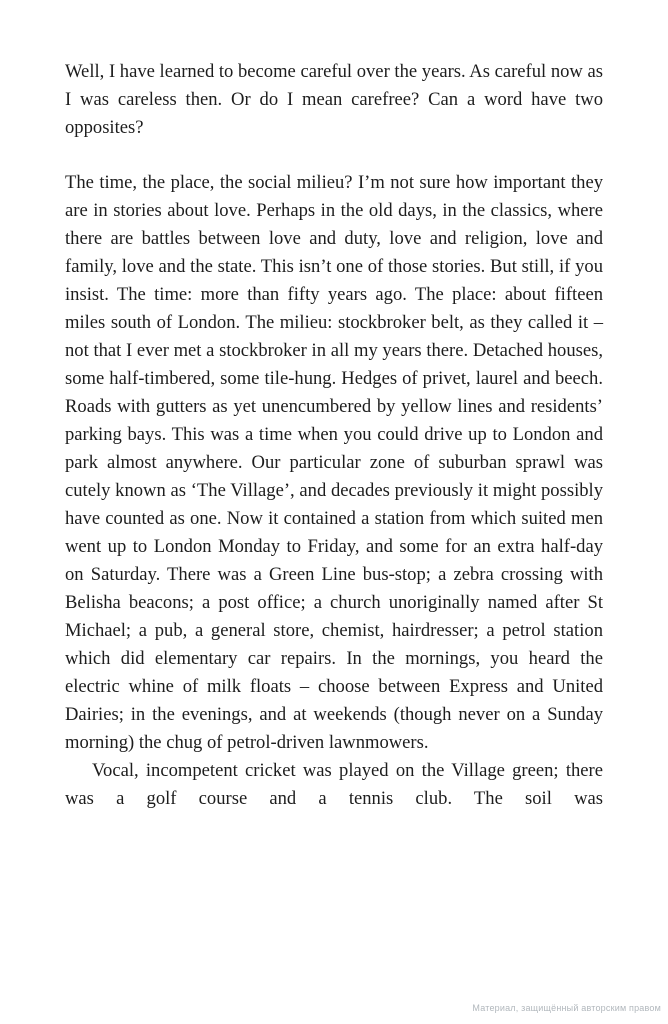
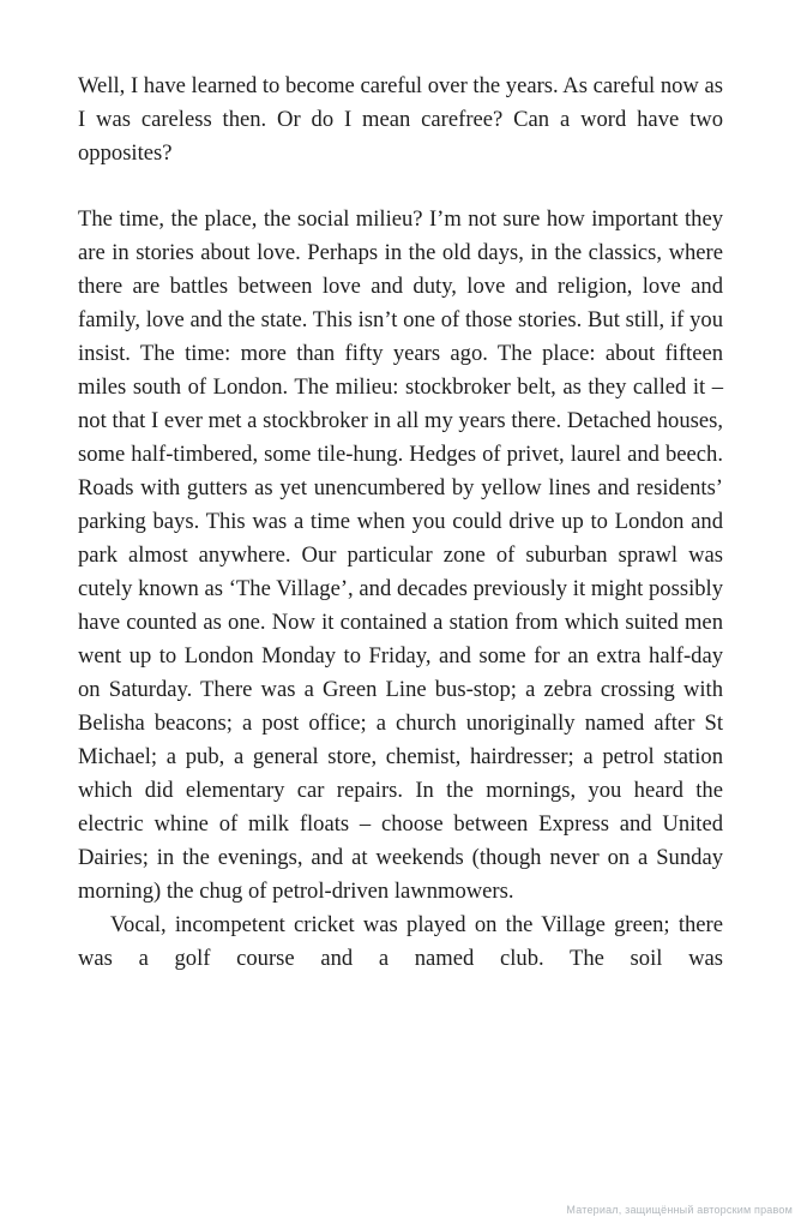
  Well, I have learned to become careful over the years. As careful now as I was careless then. Or do I mean carefree? Can a word have two opposites?
  The time, the place, the social milieu? I’m not sure how important they are in stories about love. Perhaps in the old days, in the classics, where there are battles between love and duty, love and religion, love and family, love and the state. This isn’t one of those stories. But still, if you insist. The time: more than fifty years ago. The place: about fifteen miles south of London. The milieu: stockbroker belt, as they called it – not that I ever met a stockbroker in all my years there. Detached houses, some half-timbered, some tile-hung. Hedges of privet, laurel and beech. Roads with gutters as yet unencumbered by yellow lines and residents’ parking bays. This was a time when you could drive up to London and park almost anywhere. Our particular zone of suburban sprawl was cutely known as ‘The Village’, and decades previously it might possibly have counted as one. Now it contained a station from which suited men went up to London Monday to Friday, and some for an extra half-day on Saturday. There was a Green Line bus-stop; a zebra crossing with Belisha beacons; a post office; a church unoriginally named after St Michael; a pub, a general store, chemist, hairdresser; a petrol station which did elementary car repairs. In the mornings, you heard the electric whine of milk floats – choose between Express and United Dairies; in the evenings, and at weekends (though never on a Sunday morning) the chug of petrol-driven lawnmowers.
- Vocal, incompetent cricket was played on the Village green; there was a golf course and a tennis club. The soil was
+ Vocal, incompetent cricket was played on the Village green; there was a golf course and a named club. The soil was
  Материал, защищённый авторским правом
